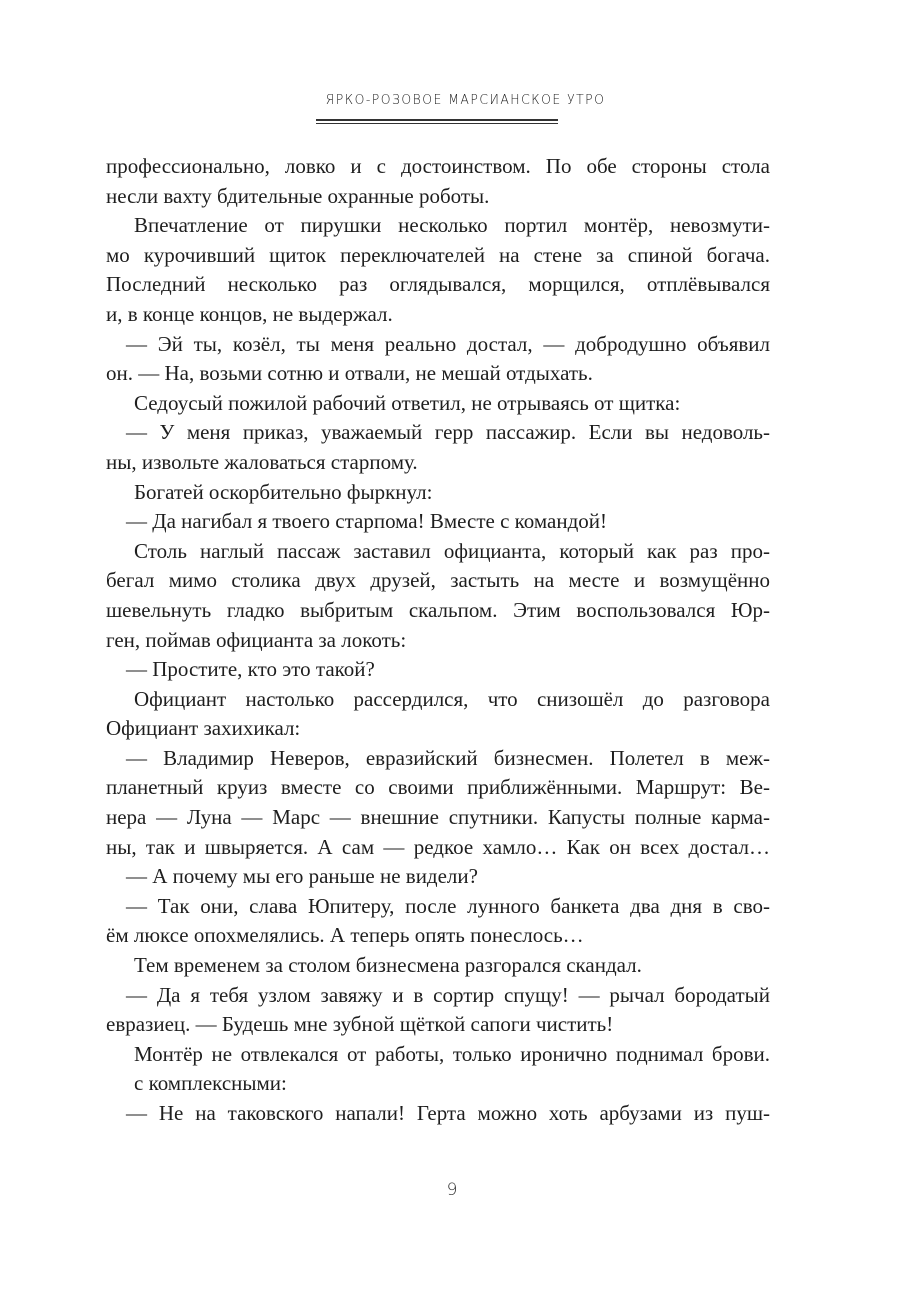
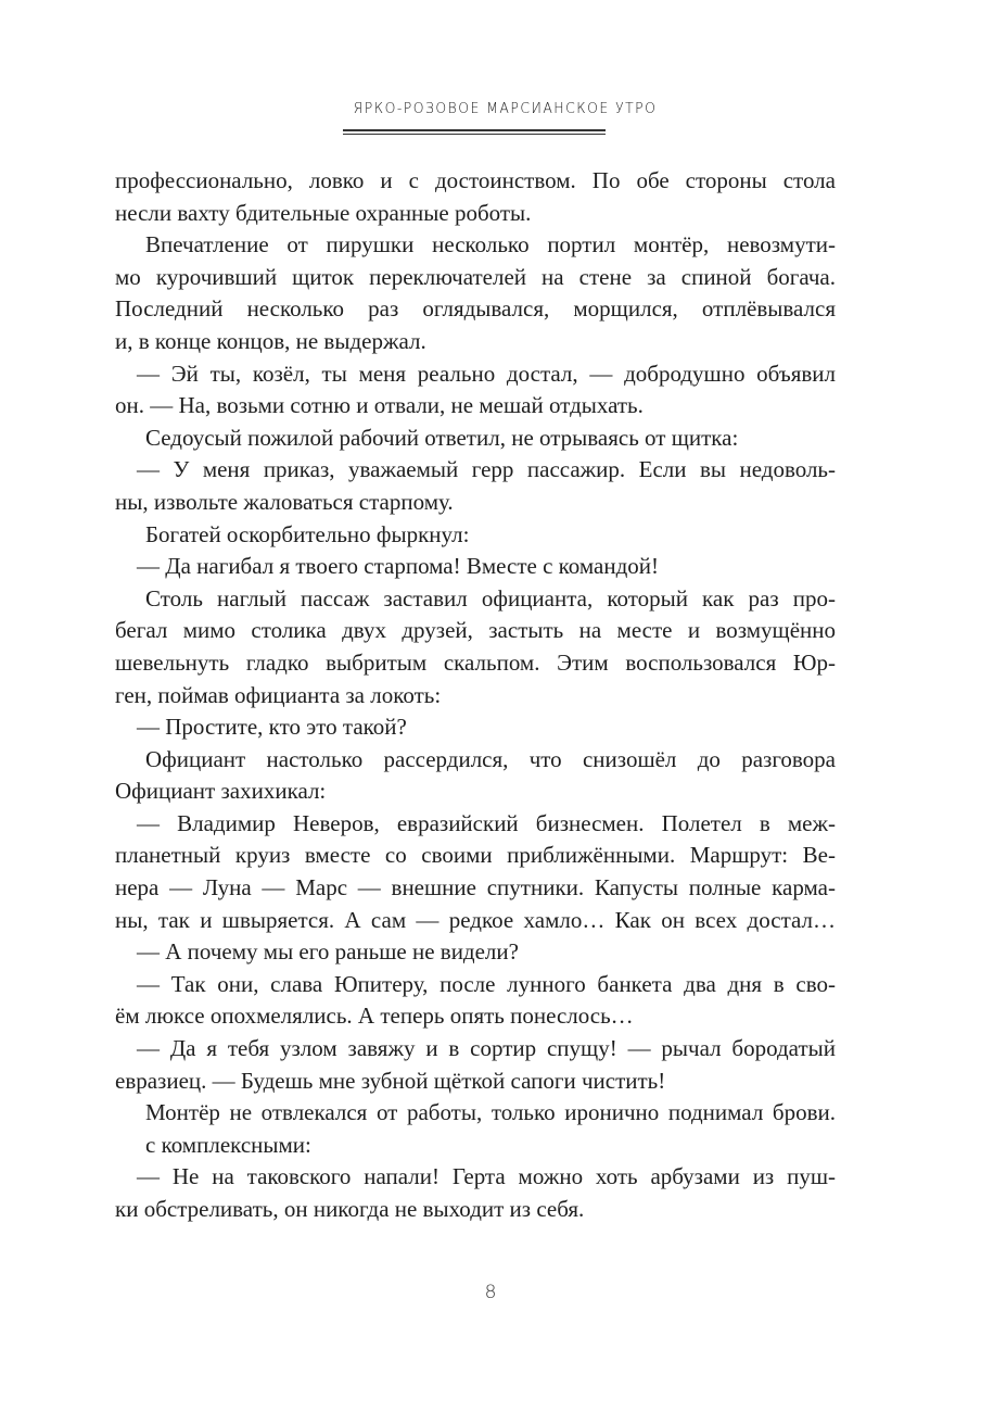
  ЯРКО-РОЗОВОЕ МАРСИАНСКОЕ УТРО
  профессионально, ловко и с достоинством. По обе стороны стола
  несли вахту бдительные охранные роботы.
  Впечатление от пирушки несколько портил монтёр, невозмути-
  мо курочивший щиток переключателей на стене за спиной богача.
  Последний несколько раз оглядывался, морщился, отплёвывался
  и, в конце концов, не выдержал.
  — Эй ты, козёл, ты меня реально достал, — добродушно объявил
  он. — На, возьми сотню и отвали, не мешай отдыхать.
  Седоусый пожилой рабочий ответил, не отрываясь от щитка:
  — У меня приказ, уважаемый герр пассажир. Если вы недоволь-
  ны, извольте жаловаться старпому.
  Богатей оскорбительно фыркнул:
  — Да нагибал я твоего старпома! Вместе с командой!
  Столь наглый пассаж заставил официанта, который как раз про-
  бегал мимо столика двух друзей, застыть на месте и возмущённо
  шевельнуть гладко выбритым скальпом. Этим воспользовался Юр-
  ген, поймав официанта за локоть:
  — Простите, кто это такой?
  Официант настолько рассердился, что снизошёл до разговора
  Официант захихикал:
  — Владимир Неверов, евразийский бизнесмен. Полетел в меж-
  планетный круиз вместе со своими приближёнными. Маршрут: Ве-
  нера — Луна — Марс — внешние спутники. Капусты полные карма-
  ны, так и швыряется. А сам — редкое хамло… Как он всех достал…
  — А почему мы его раньше не видели?
  — Так они, слава Юпитеру, после лунного банкета два дня в сво-
  ём люксе опохмелялись. А теперь опять понеслось…
- Тем временем за столом бизнесмена разгорался скандал.
  — Да я тебя узлом завяжу и в сортир спущу! — рычал бородатый
  евразиец. — Будешь мне зубной щёткой сапоги чистить!
  Монтёр не отвлекался от работы, только иронично поднимал брови.
  с комплексными:
  — Не на таковского напали! Герта можно хоть арбузами из пуш-
+ ки обстреливать, он никогда не выходит из себя.
- 9
+ 8
